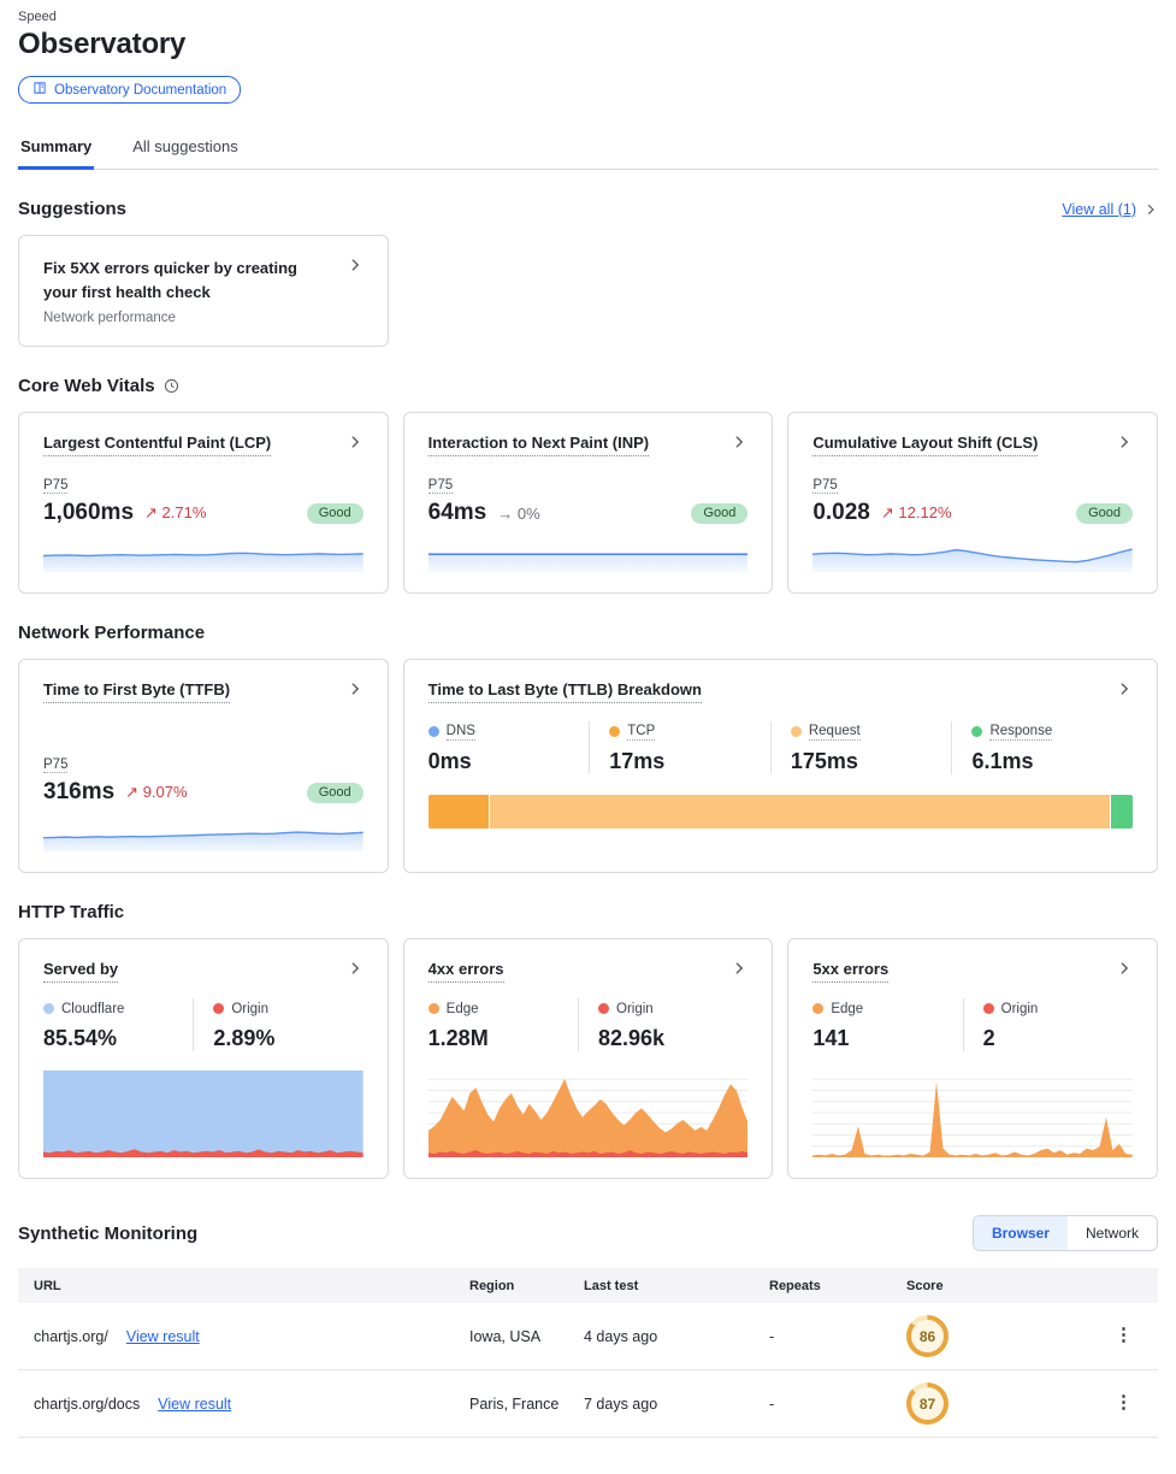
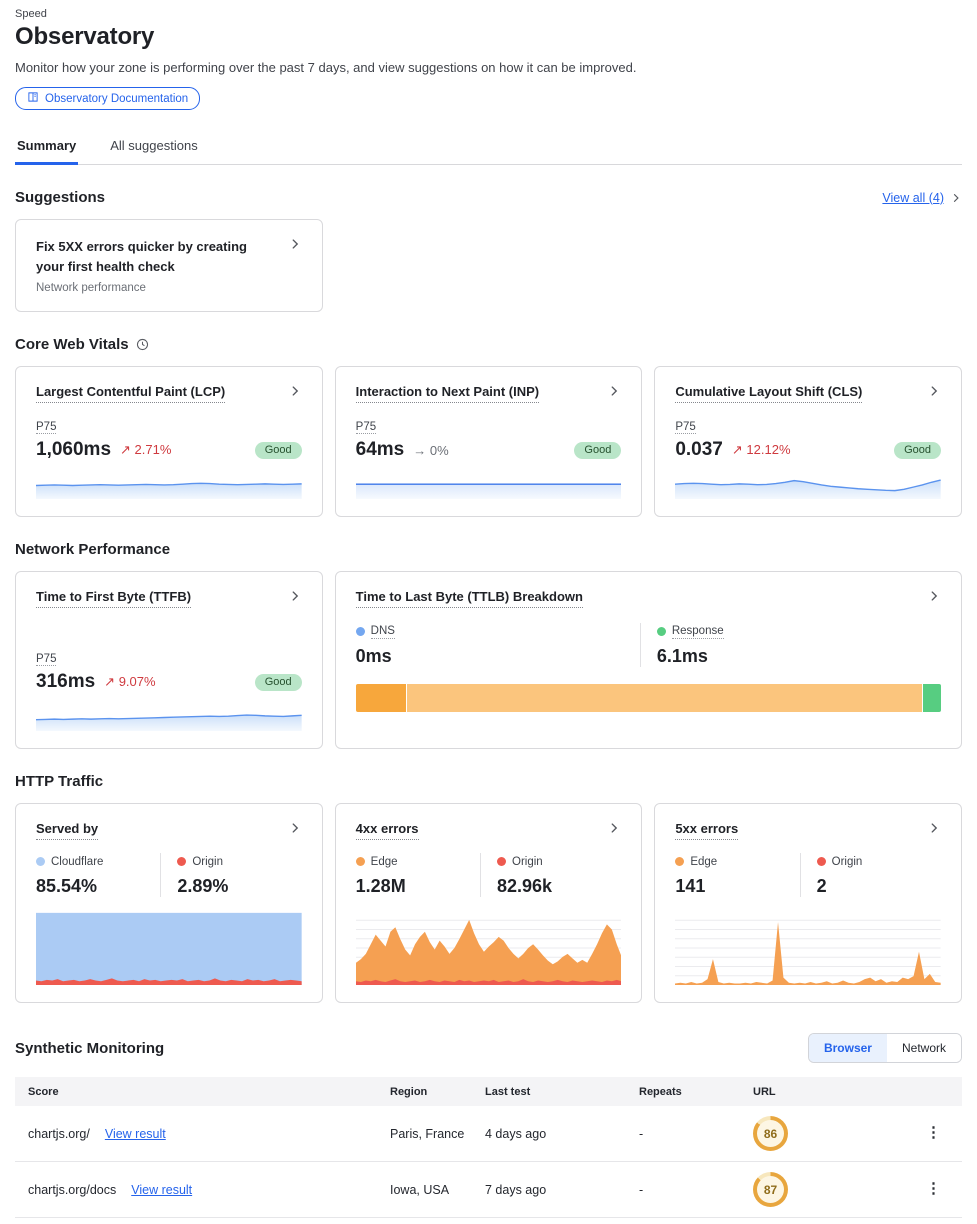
  Speed
  Observatory
+ Monitor how your zone is performing over the past 7 days, and view suggestions on how it can be improved.
  Observatory Documentation
  Summary
  All suggestions
  Suggestions
- View all (1)
+ View all (4)
  Fix 5XX errors quicker by creating your first health check
  Network performance
  Core Web Vitals
  Largest Contentful Paint (LCP)
  P75
  1,060ms
  ↗ 2.71%
  Good
  Interaction to Next Paint (INP)
  P75
  64ms
  → 0%
  Good
  Cumulative Layout Shift (CLS)
  P75
- 0.028
+ 0.037
  ↗ 12.12%
  Good
  Network Performance
  Time to First Byte (TTFB)
  P75
  316ms
  ↗ 9.07%
  Good
  Time to Last Byte (TTLB) Breakdown
  DNS
  0ms
- TCP
- 17ms
- Request
- 175ms
  Response
  6.1ms
  HTTP Traffic
  Served by
  Cloudflare
  85.54%
  Origin
  2.89%
  4xx errors
  Edge
  1.28M
  Origin
  82.96k
  5xx errors
  Edge
  141
  Origin
  2
  Synthetic Monitoring
  Browser
  Network
- URL
+ Score
  Region
  Last test
  Repeats
- Score
+ URL
  chartjs.org/ View result
- Iowa, USA
+ Paris, France
  4 days ago
  -
  86
  ⋮
  chartjs.org/docs View result
- Paris, France
+ Iowa, USA
  7 days ago
  -
  87
  ⋮
